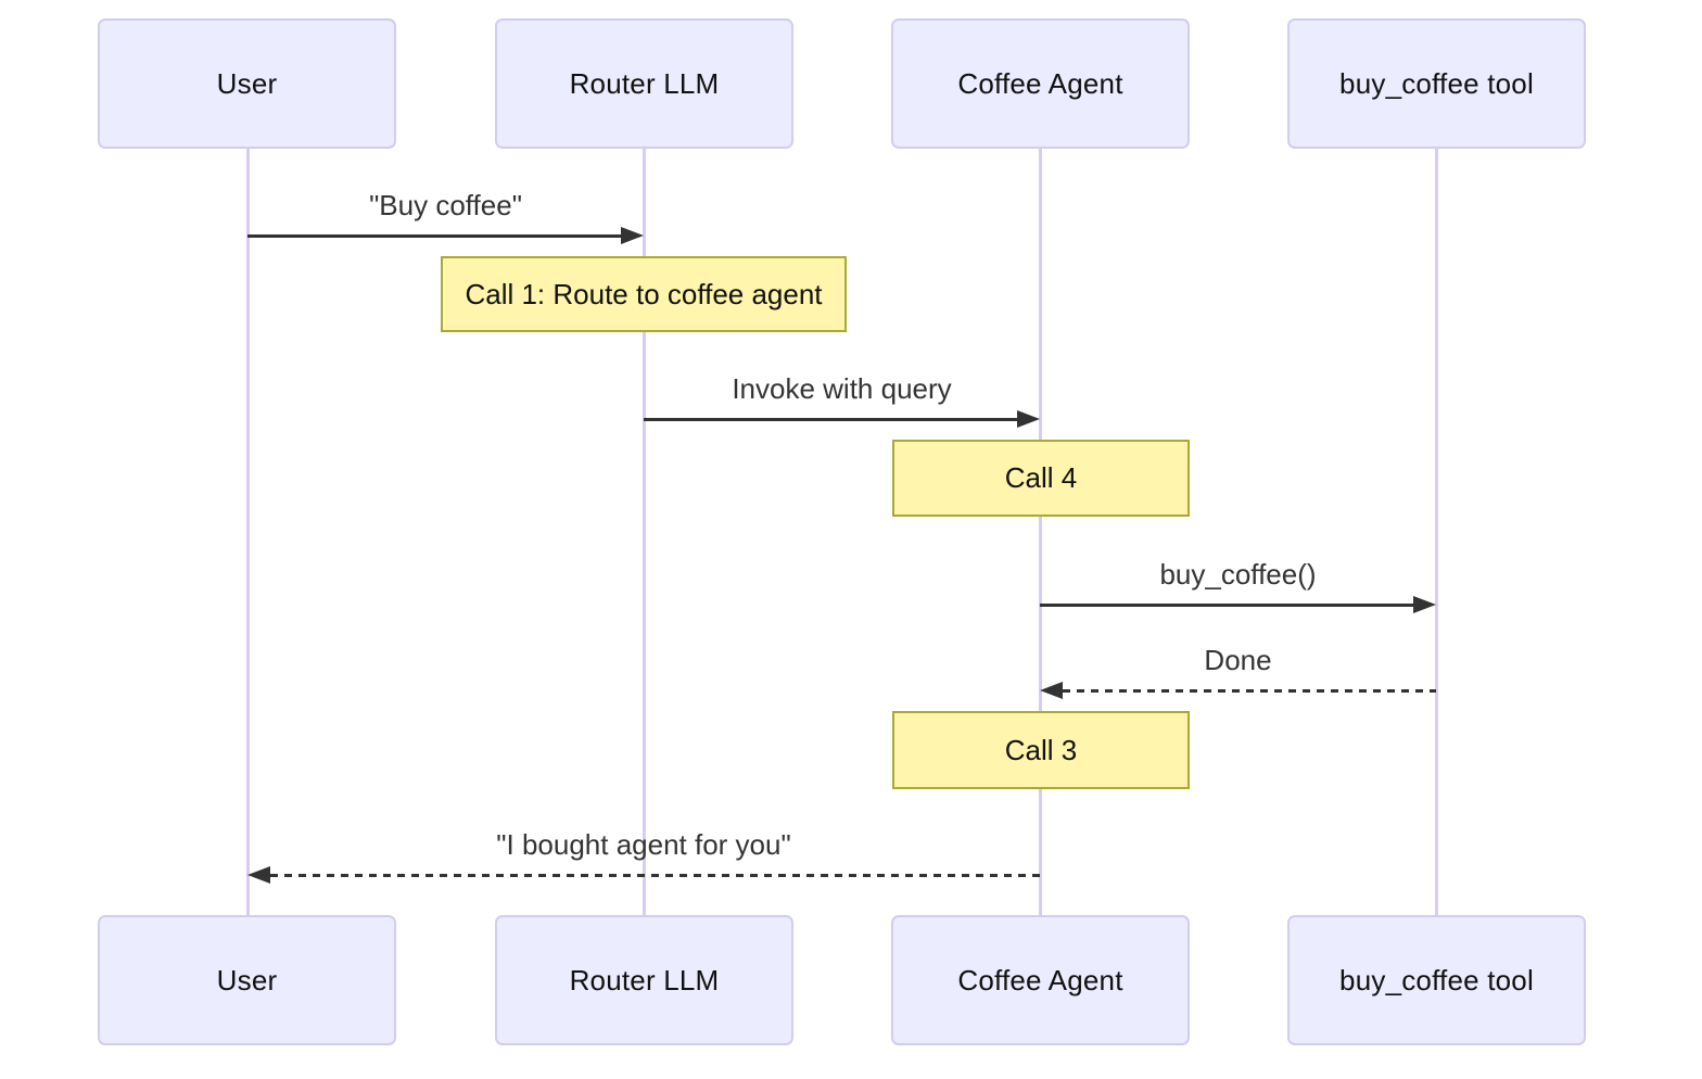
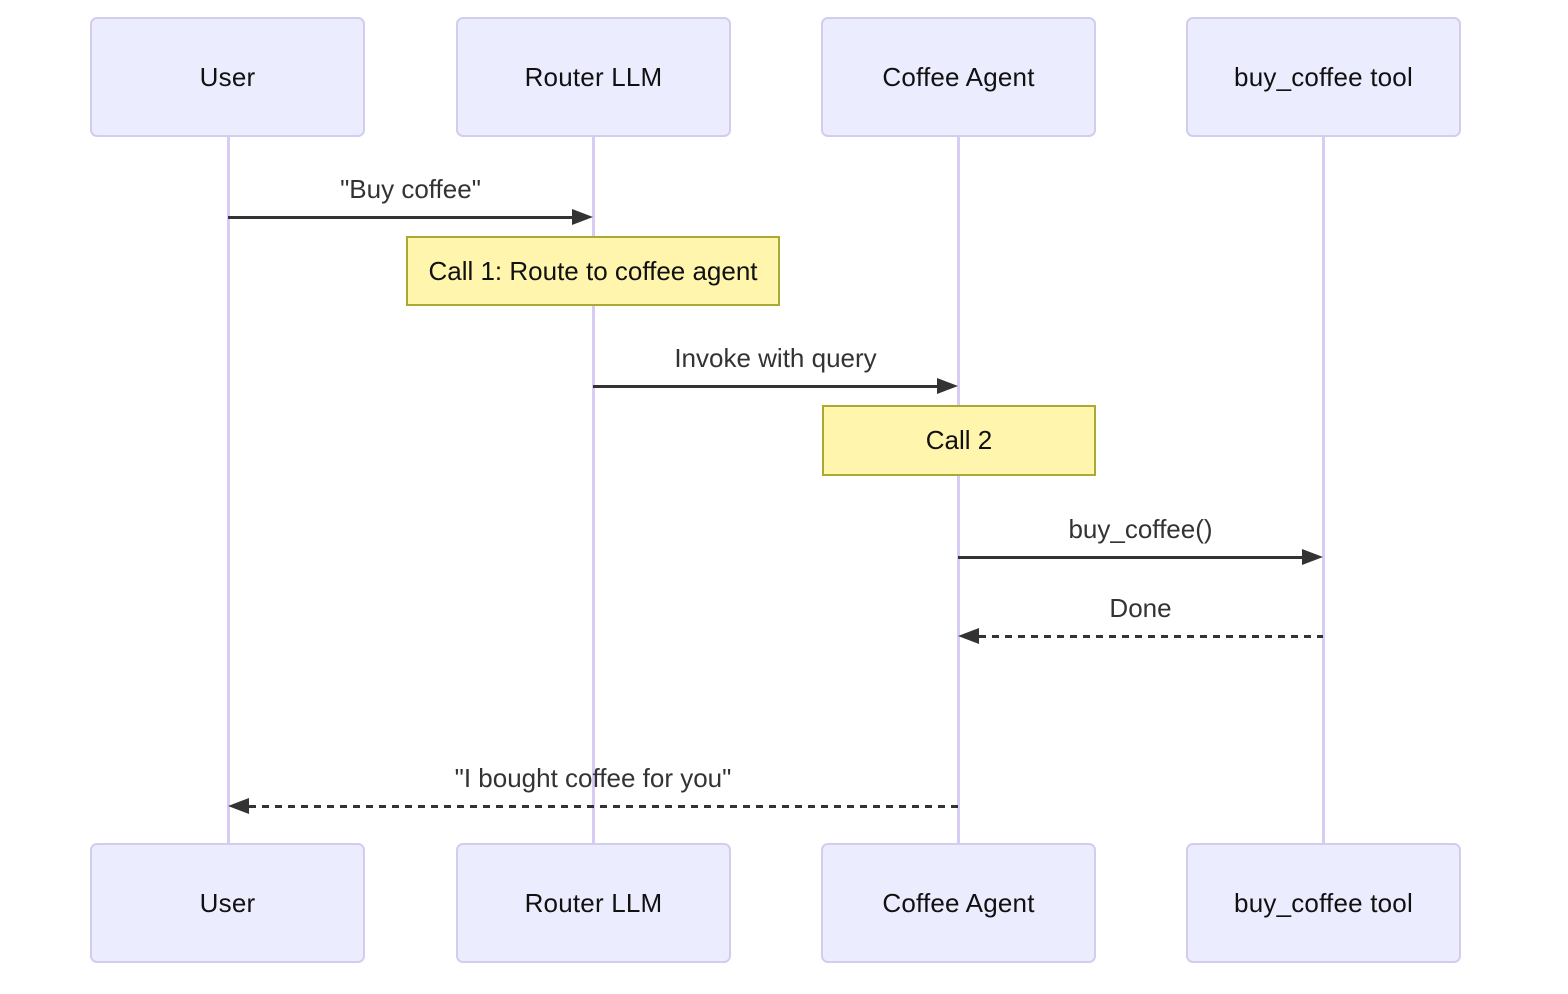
  User
  Router LLM
  Coffee Agent
  buy_coffee tool
  "Buy coffee"
  Call 1: Route to coffee agent
  Invoke with query
- Call 4
+ Call 2
  buy_coffee()
  Done
- Call 3
- "I bought agent for you"
+ "I bought coffee for you"
  User
  Router LLM
  Coffee Agent
  buy_coffee tool
